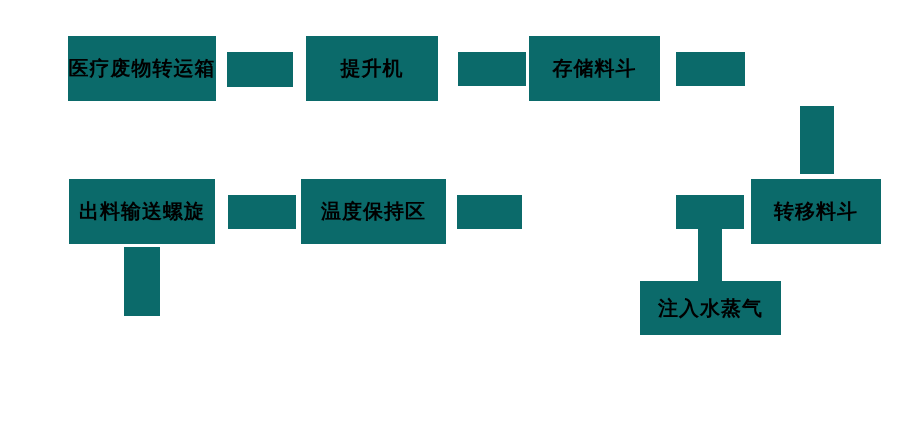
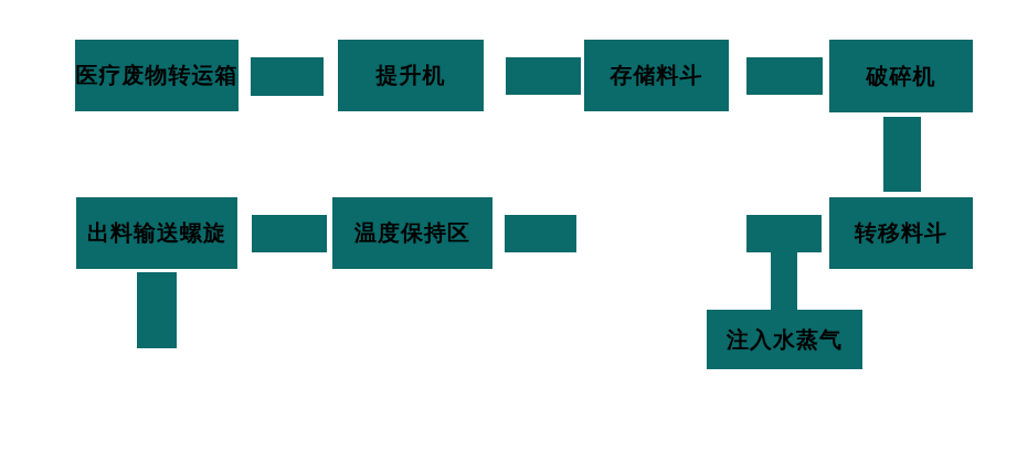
  医疗废物转运箱
  提升机
  存储料斗
+ 破碎机
  出料输送螺旋
  温度保持区
  转移料斗
  注入水蒸气
